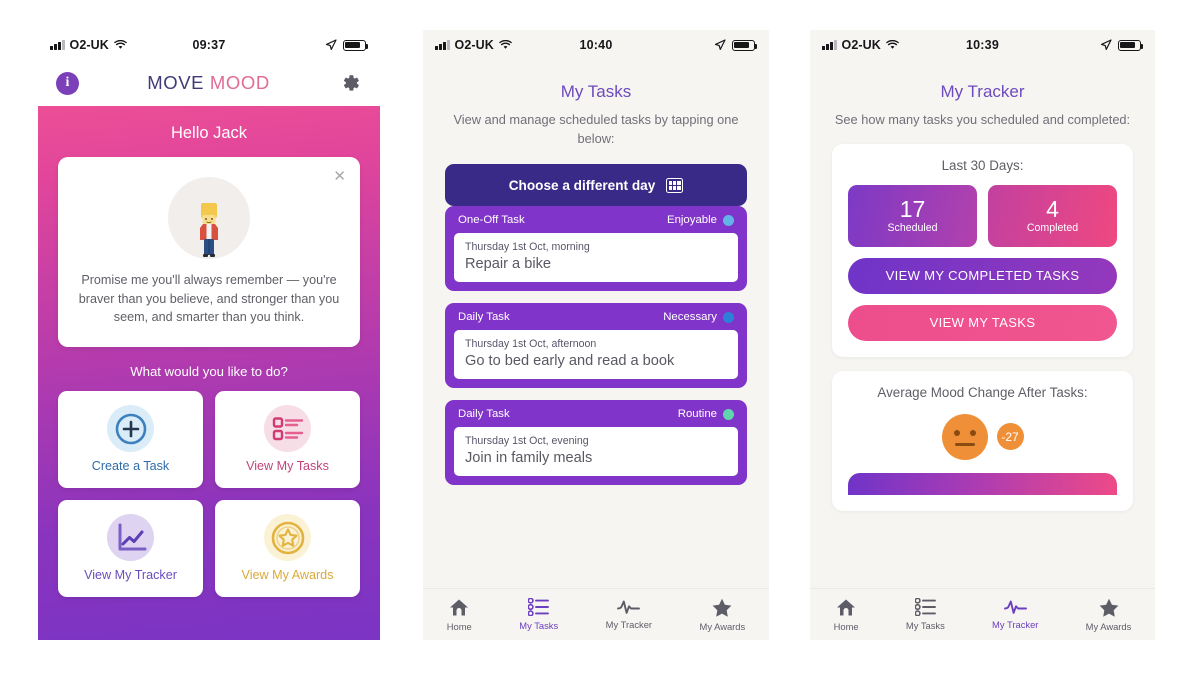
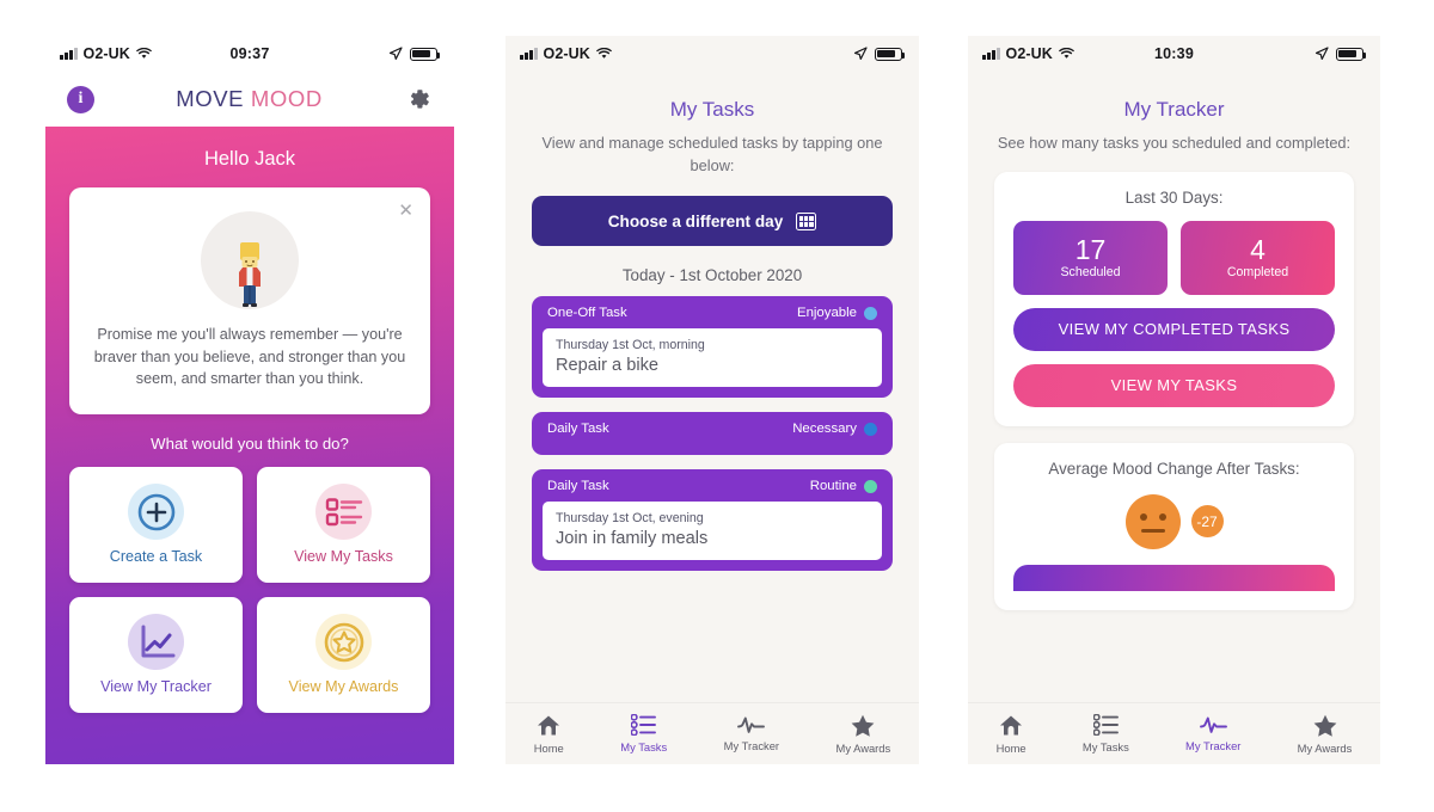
  O2-UK
  09:37
  i
  MOVE MOOD
  Hello Jack
  ✕
  Promise me you'll always remember — you're braver than you believe, and stronger than you seem, and smarter than you think.
- What would you like to do?
+ What would you think to do?
  Create a Task
  View My Tasks
  View My Tracker
  View My Awards
  O2-UK
- 10:40
  My Tasks
  View and manage scheduled tasks by tapping one below:
  Choose a different day
+ Today - 1st October 2020
  One-Off Task
  Enjoyable
  Thursday 1st Oct, morning
  Repair a bike
  Daily Task
  Necessary
- Thursday 1st Oct, afternoon
- Go to bed early and read a book
  Daily Task
  Routine
  Thursday 1st Oct, evening
  Join in family meals
  Home
  My Tasks
  My Tracker
  My Awards
  O2-UK
  10:39
  My Tracker
  See how many tasks you scheduled and completed:
  Last 30 Days:
  17
  Scheduled
  4
  Completed
  VIEW MY COMPLETED TASKS
  VIEW MY TASKS
  Average Mood Change After Tasks:
  -27
  Home
  My Tasks
  My Tracker
  My Awards
